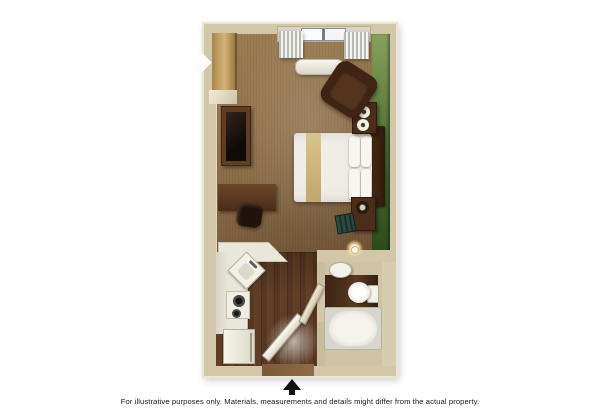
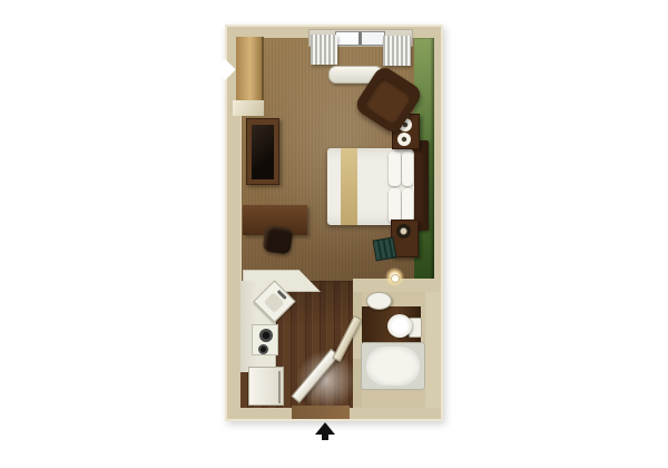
- For illustrative purposes only. Materials, measurements and details might differ from the actual property.
